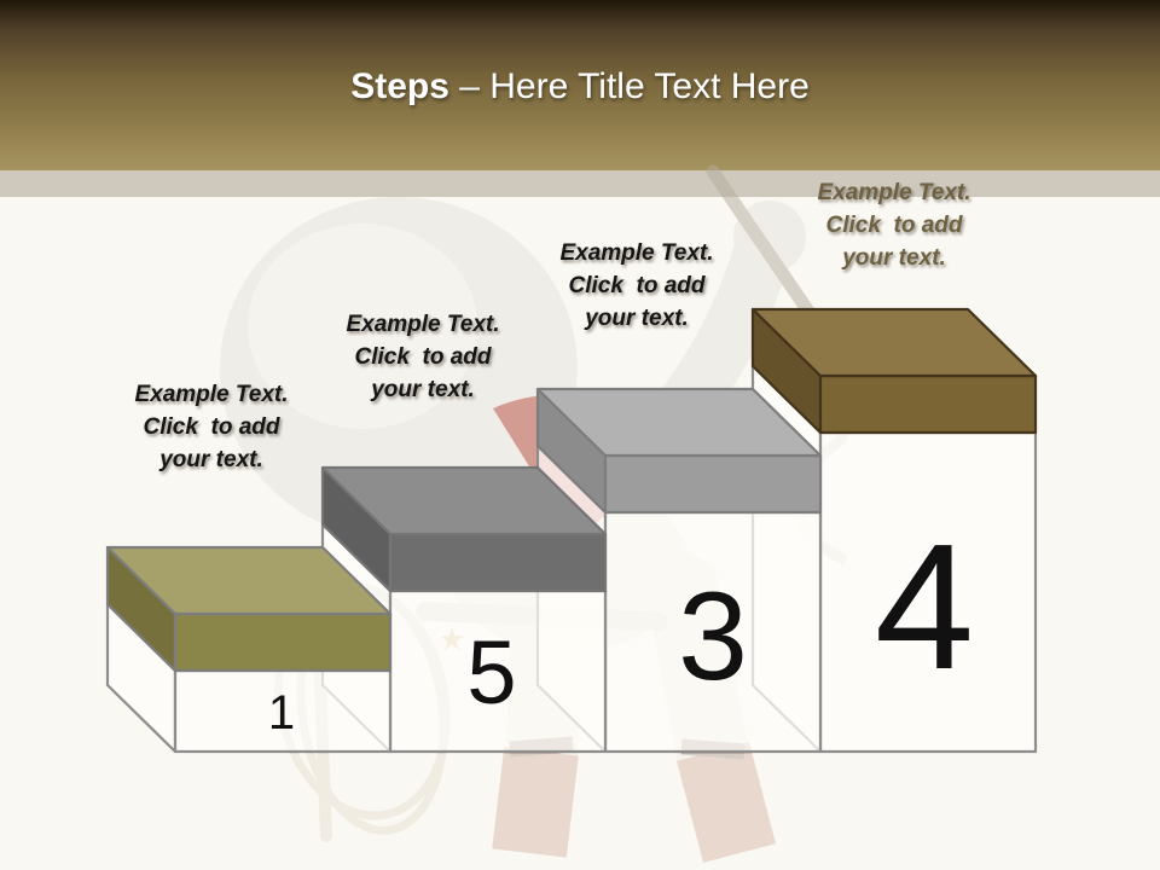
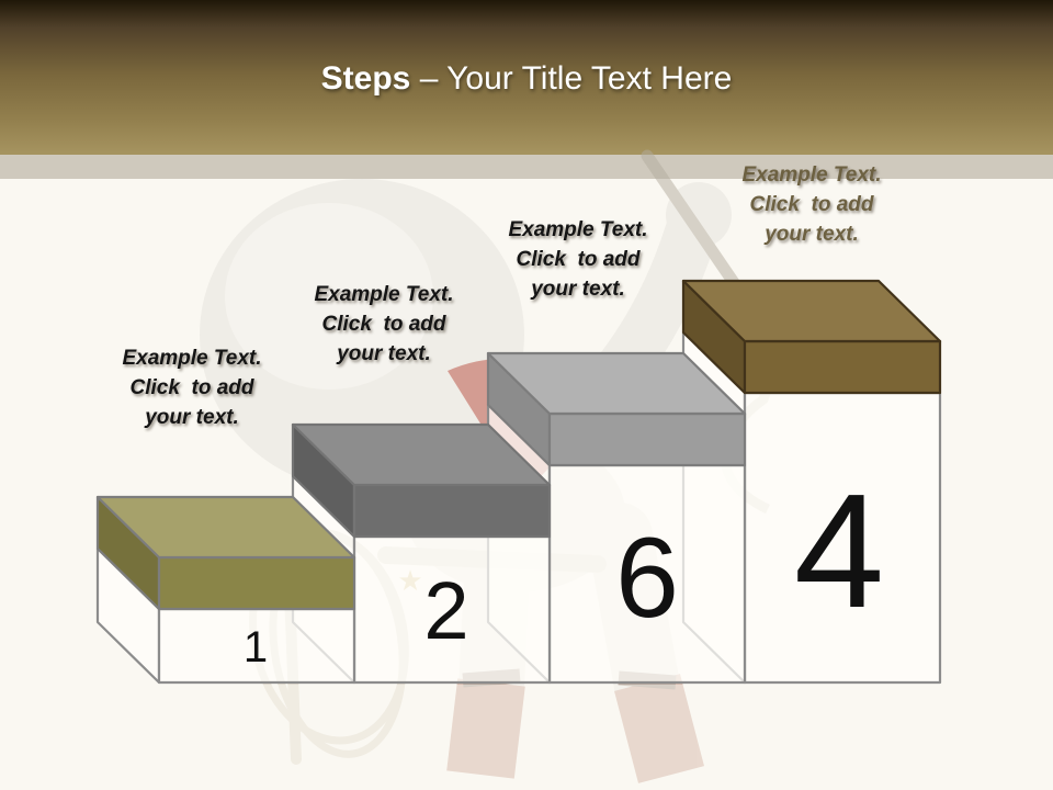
- Steps – Here Title Text Here
+ Steps – Your Title Text Here
  ★
  1
- 5
+ 2
- 3
+ 6
  4
  Example Text.
  Click to add
  your text.
  Example Text.
  Click to add
  your text.
  Example Text.
  Click to add
  your text.
  Example Text.
  Click to add
  your text.
